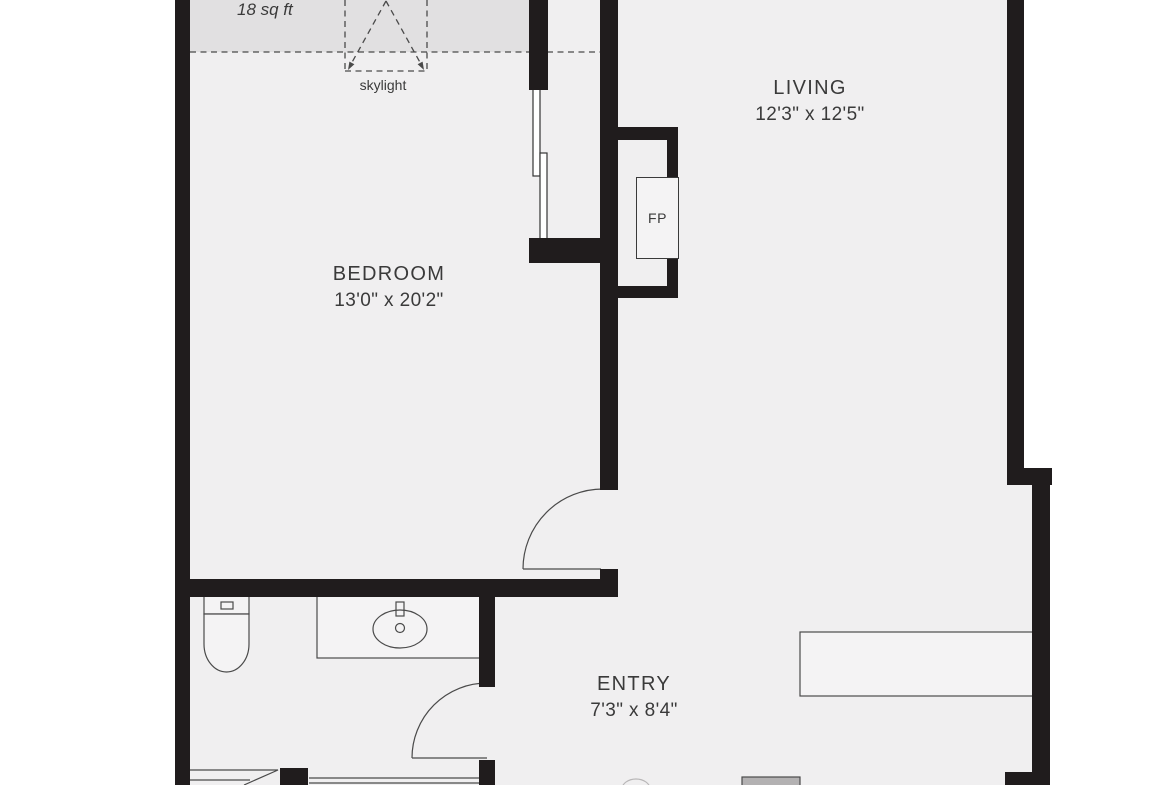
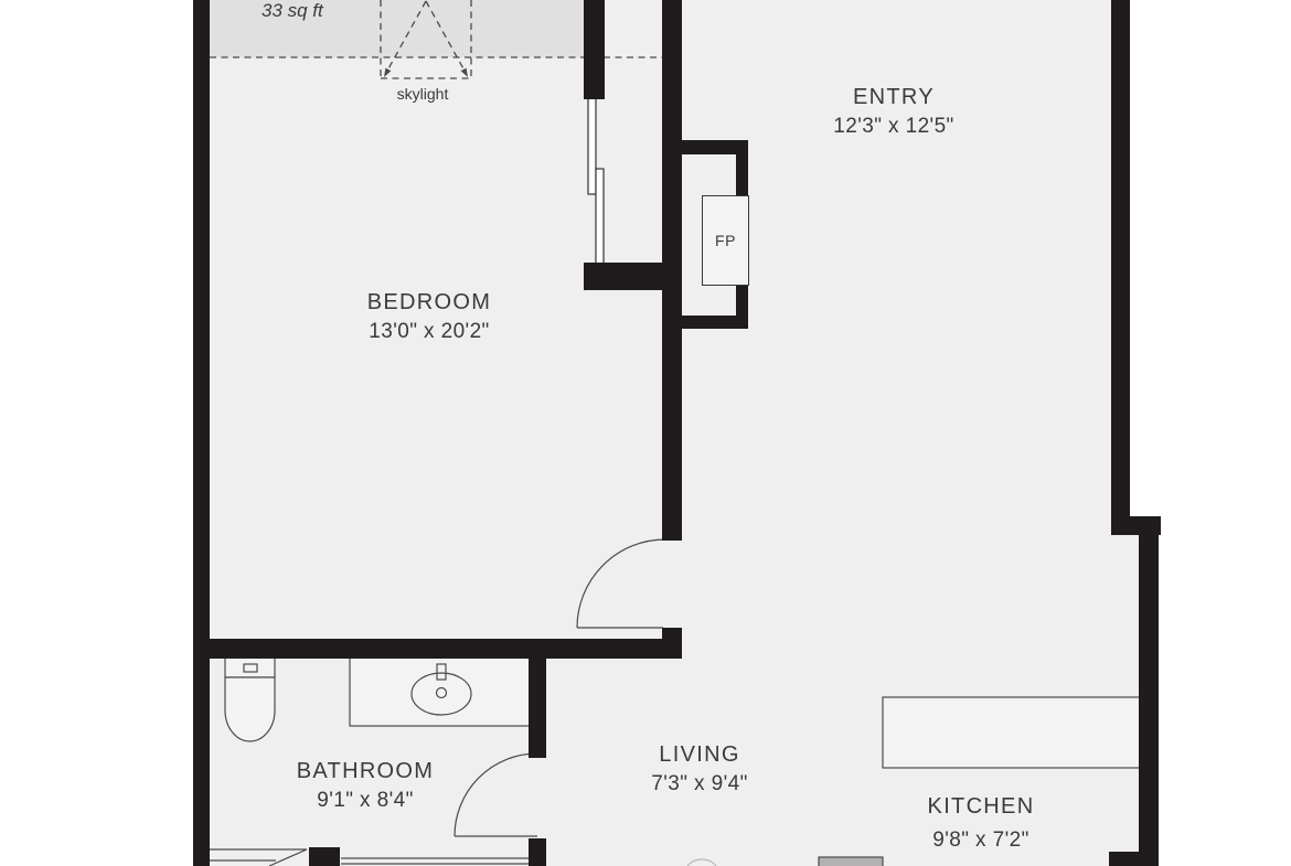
  FP
- 18 sq ft
+ 33 sq ft
  skylight
- LIVING
+ ENTRY
  12'3" x 12'5"
  BEDROOM
  13'0" x 20'2"
+ BATHROOM
+ 9'1" x 8'4"
- ENTRY
+ LIVING
- 7'3" x 8'4"
+ 7'3" x 9'4"
+ KITCHEN
+ 9'8" x 7'2"
